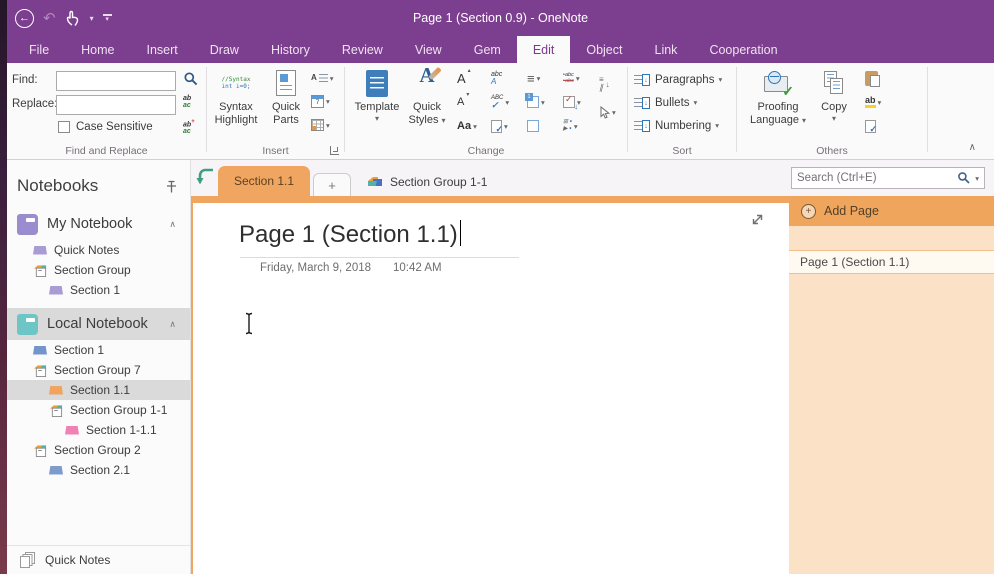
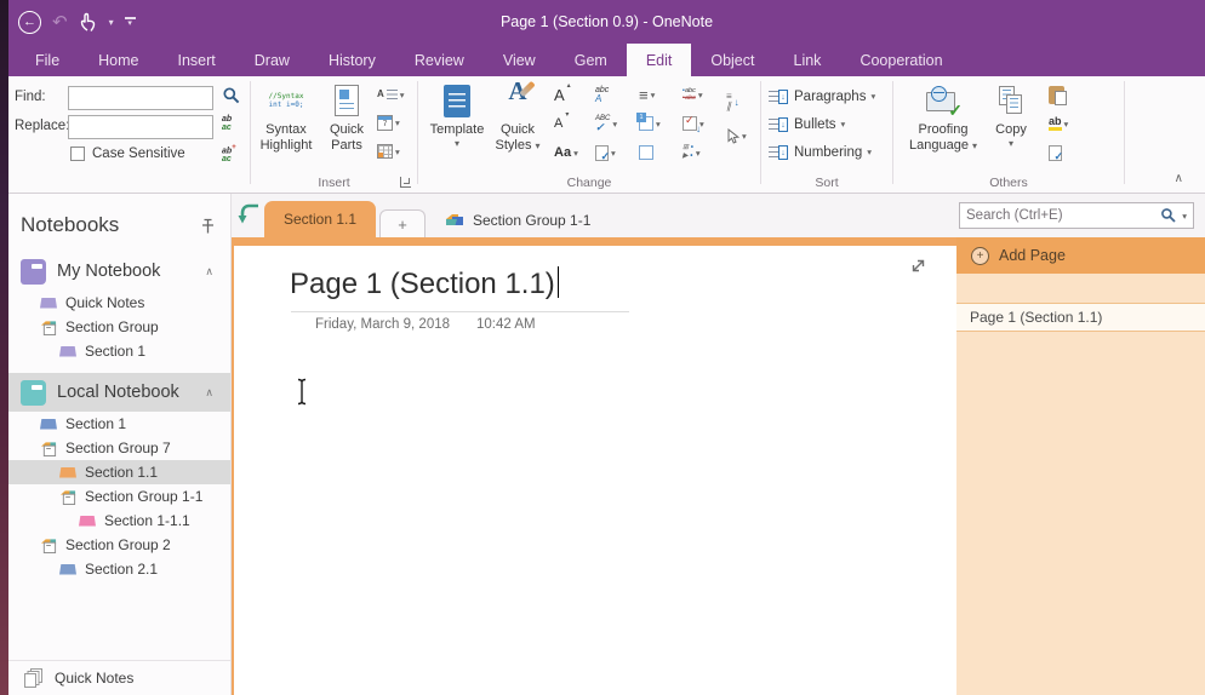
  ←
  ↶
  ▾
  Page 1 (Section 0.9) - OneNote
  File
  Home
  Insert
  Draw
  History
  Review
  View
  Gem
  Edit
  Object
  Link
  Cooperation
  Find:
  Replace
  Case Sensitive
- Find and Replace
  Syntax Highlight
  Quick Parts
  A
  ▾
  ▾
  ▾
  Insert
  Template
  ▾
  A
  Quick Styles
  A
  A
  Aa
  ▾
  A
  ✓
  ▾
  ▾
  ≡
  ▾
  ▾
  ▾
  ▾
  ▾
  ≡
  ∥
  ↓
  ▾
  Change
  Paragraphs
  ▾
  Bullets
  ▾
  Numbering
  ▾
  Sort
  ✓
  Proofing Language
  Copy
  ▾
  ab
  ▾
  Others
  ∧
  Notebooks
  My Notebook
  ∧
  Quick Notes
  Section Group
  Section 1
  Local Notebook
  ∧
  Section 1
  Section Group 7
  Section 1.1
  Section Group 1-1
  Section 1-1.1
  Section Group 2
  Section 2.1
  Quick Notes
  Section 1.1
  +
  Section Group 1-1
  Search (Ctrl+E)
  ▾
  Page 1 (Section 1.1)
  Friday, March 9, 2018
  10:42 AM
  +
  Add Page
  Page 1 (Section 1.1)
